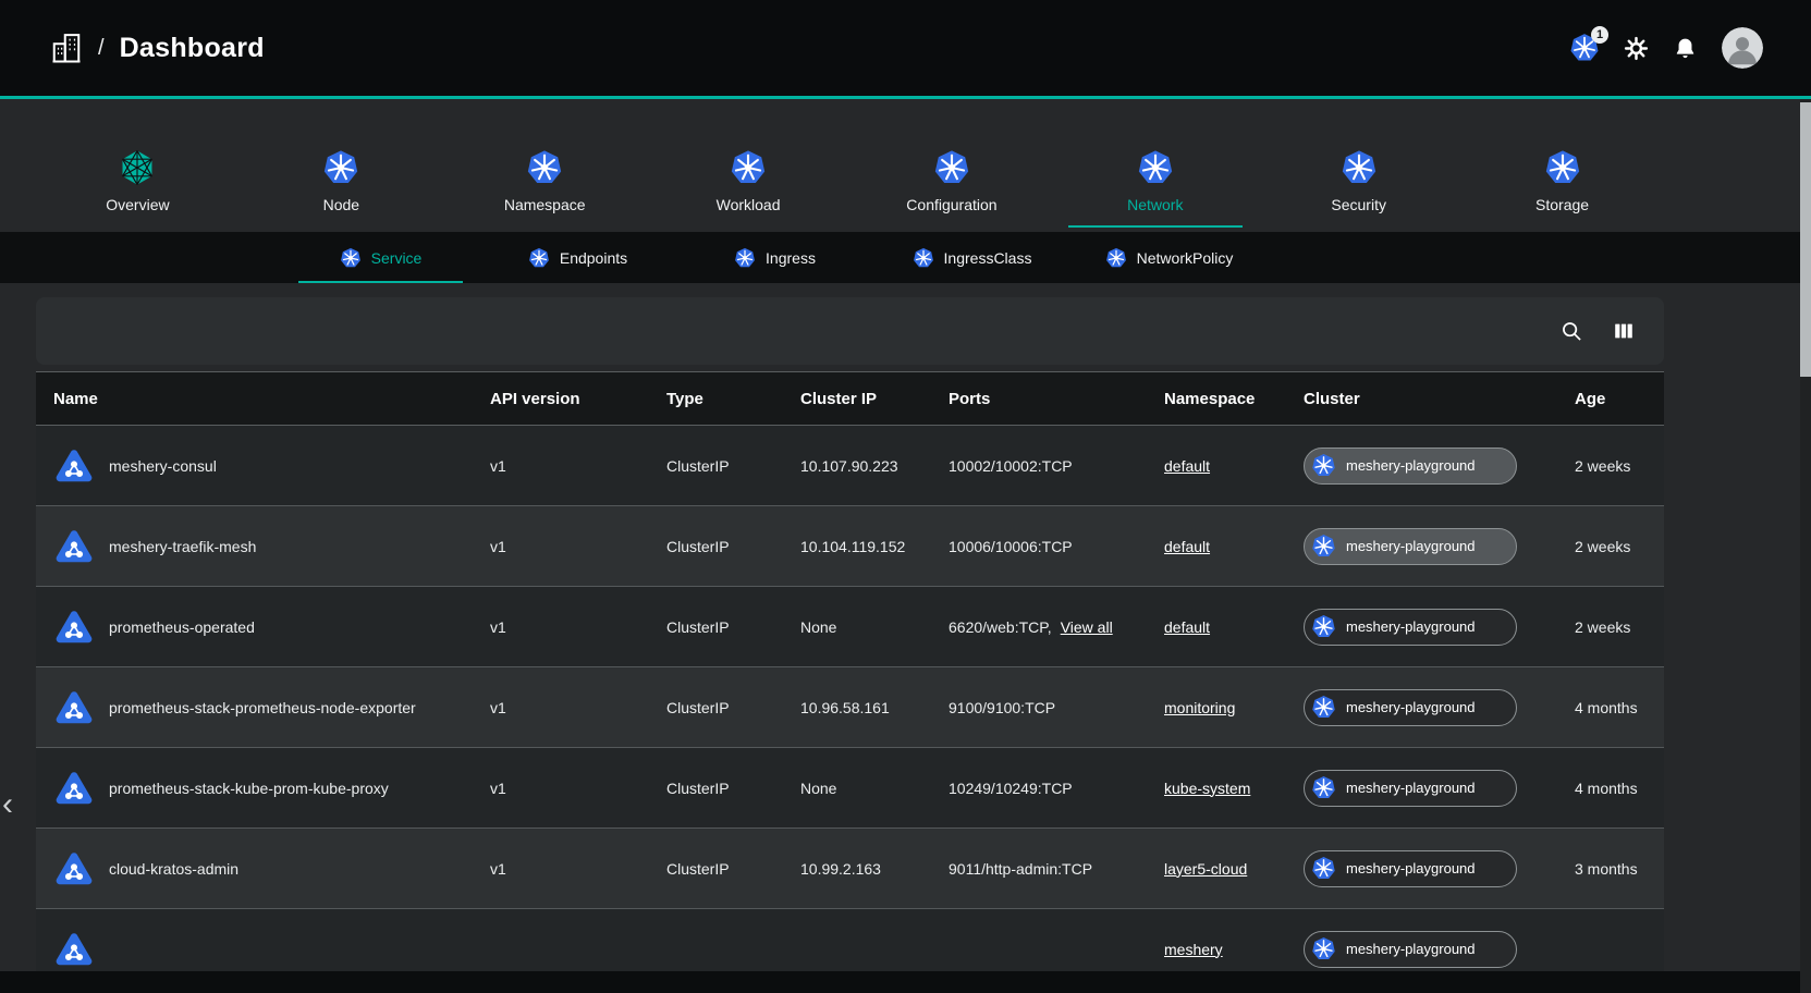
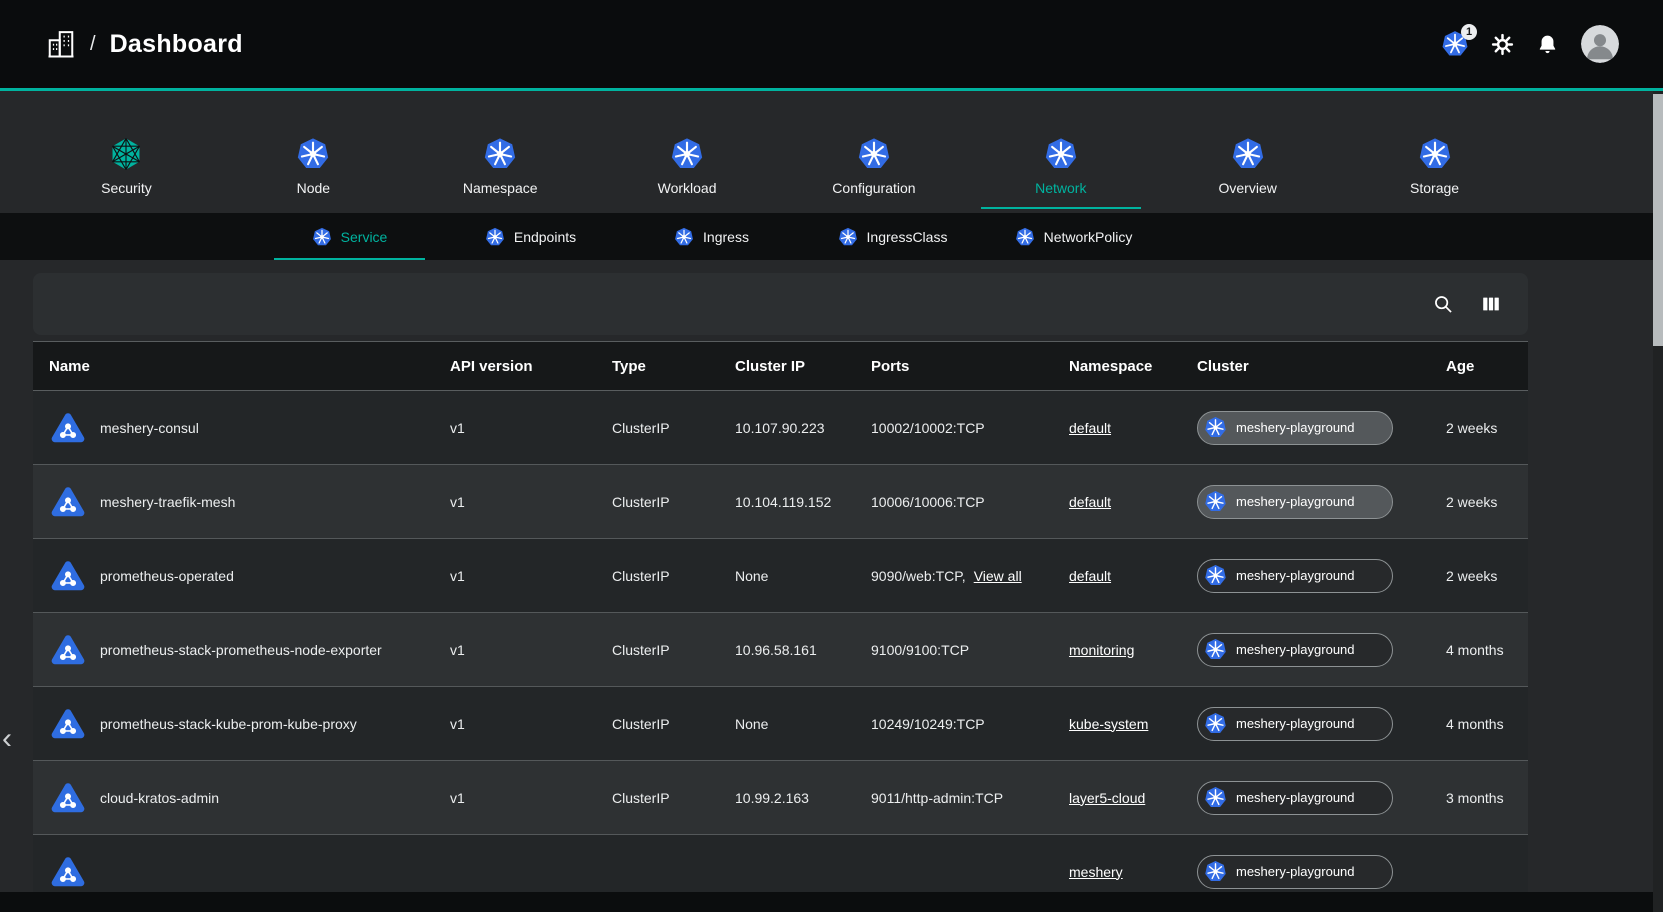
  /
  Dashboard
  1
- Overview
+ Security
  Node
  Namespace
  Workload
  Configuration
  Network
- Security
+ Overview
  Storage
  Service
  Endpoints
  Ingress
  IngressClass
  NetworkPolicy
  Name
  API version
  Type
  Cluster IP
  Ports
  Namespace
  Cluster
  Age
  meshery-consul
  v1
  ClusterIP
  10.107.90.223
  10002/10002:TCP
  default
  meshery-playground
  2 weeks
  meshery-traefik-mesh
  v1
  ClusterIP
  10.104.119.152
  10006/10006:TCP
  default
  meshery-playground
  2 weeks
  prometheus-operated
  v1
  ClusterIP
  None
- 6620/web:TCP,
+ 9090/web:TCP,
  View all
  default
  meshery-playground
  2 weeks
  prometheus-stack-prometheus-node-exporter
  v1
  ClusterIP
  10.96.58.161
  9100/9100:TCP
  monitoring
  meshery-playground
  4 months
  prometheus-stack-kube-prom-kube-proxy
  v1
  ClusterIP
  None
  10249/10249:TCP
  kube-system
  meshery-playground
  4 months
  cloud-kratos-admin
  v1
  ClusterIP
  10.99.2.163
  9011/http-admin:TCP
  layer5-cloud
  meshery-playground
  3 months
  meshery
  meshery-playground
  ‹
